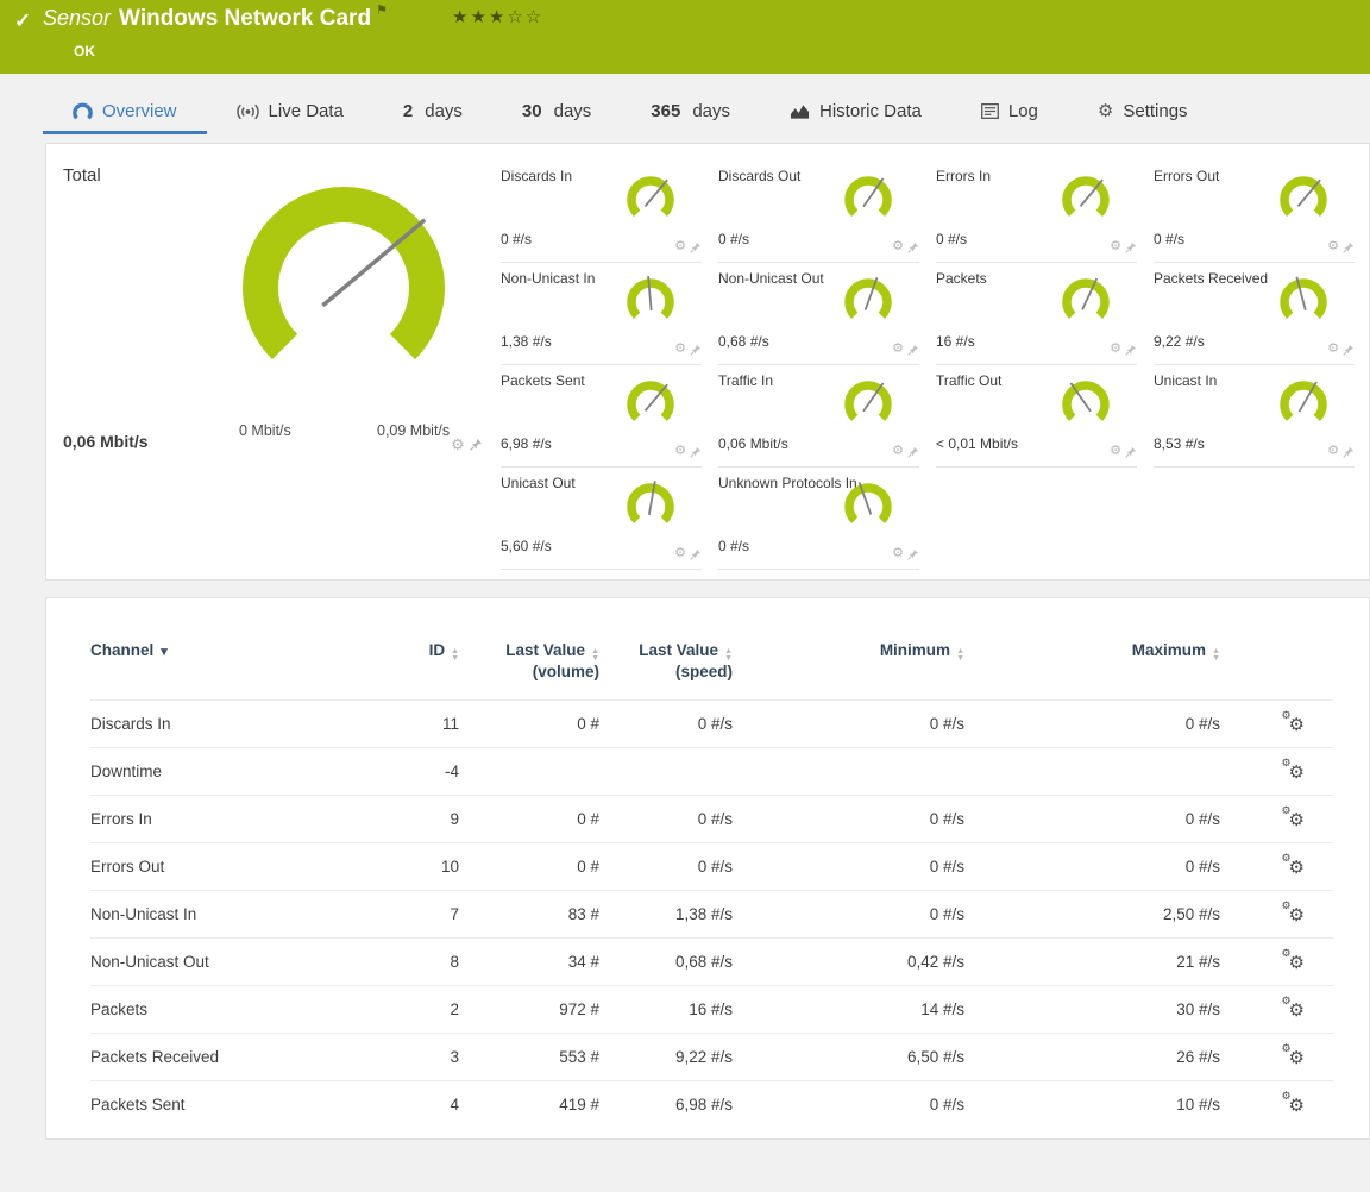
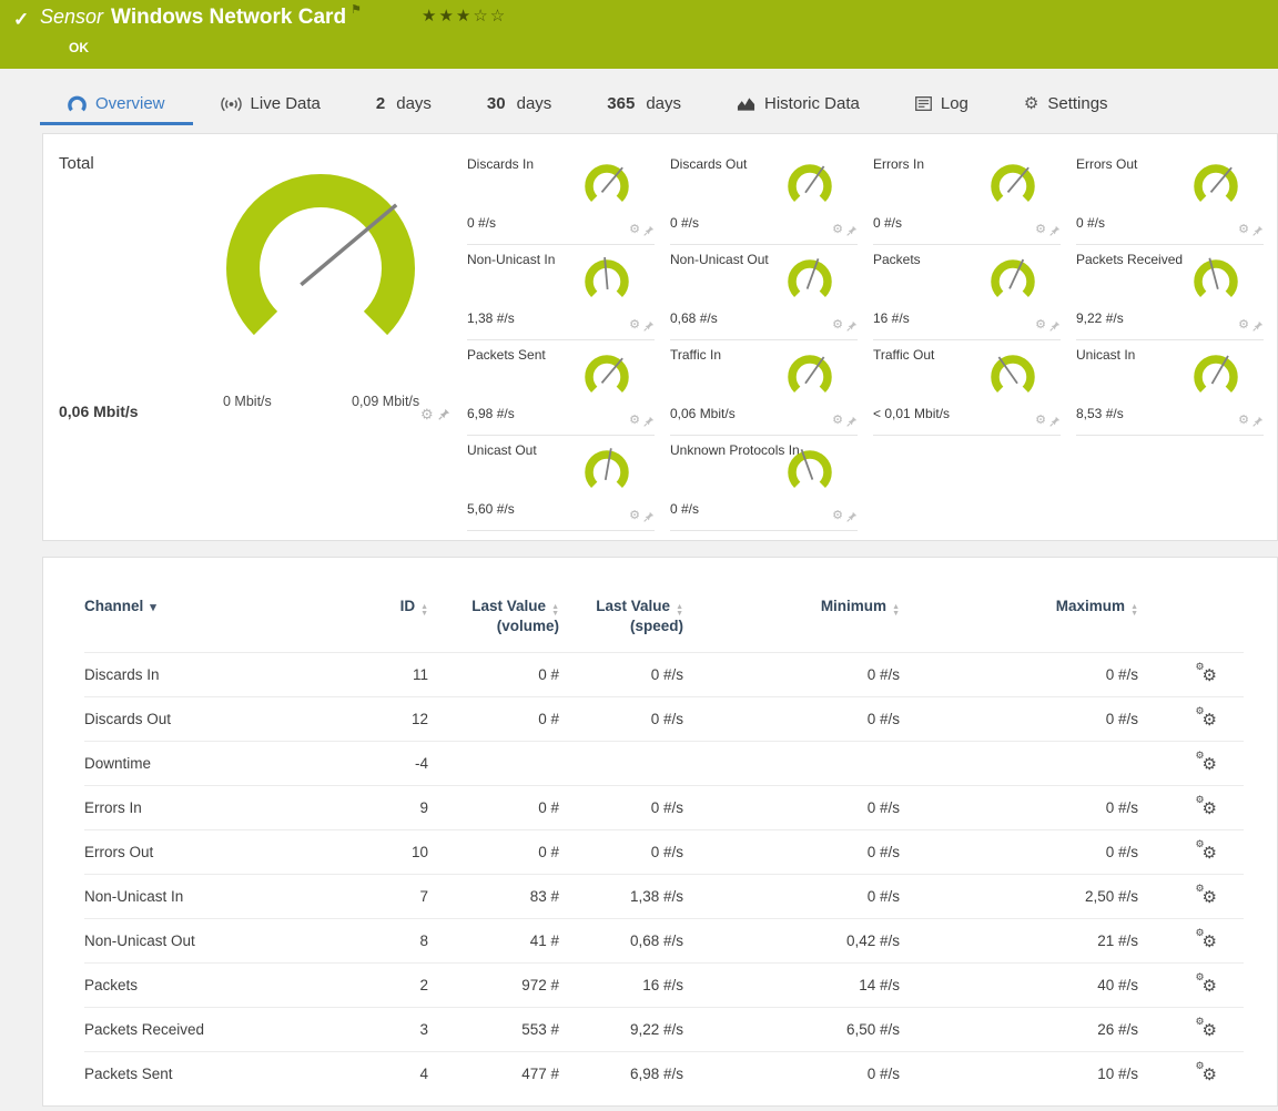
  ✓
  Sensor Windows Network Card ⚑
  ★★★☆☆
  OK
  Overview
  Live Data
  2
  days
  30
  days
  365
  days
  Historic Data
  Log
  ⚙
  Settings
  Total
  0,06 Mbit/s
  0 Mbit/s
  0,09 Mbit/s
  ⚙
  Discards In
  0 #/s
  ⚙
  Discards Out
  0 #/s
  ⚙
  Errors In
  0 #/s
  ⚙
  Errors Out
  0 #/s
  ⚙
  Non-Unicast In
  1,38 #/s
  ⚙
  Non-Unicast Out
  0,68 #/s
  ⚙
  Packets
  16 #/s
  ⚙
  Packets Received
  9,22 #/s
  ⚙
  Packets Sent
  6,98 #/s
  ⚙
  Traffic In
  0,06 Mbit/s
  ⚙
  Traffic Out
  < 0,01 Mbit/s
  ⚙
  Unicast In
  8,53 #/s
  ⚙
  Unicast Out
  5,60 #/s
  ⚙
  Unknown Protocols In
  0 #/s
  ⚙
  Channel ▾	ID	Last Value (volume)	Last Value (speed)	Minimum	Maximum
  Discards In	11	0 #	0 #/s	0 #/s	0 #/s	⚙⚙
+ Discards Out	12	0 #	0 #/s	0 #/s	0 #/s	⚙⚙
  Downtime	-4					⚙⚙
  Errors In	9	0 #	0 #/s	0 #/s	0 #/s	⚙⚙
  Errors Out	10	0 #	0 #/s	0 #/s	0 #/s	⚙⚙
  Non-Unicast In	7	83 #	1,38 #/s	0 #/s	2,50 #/s	⚙⚙
- Non-Unicast Out	8	34 #	0,68 #/s	0,42 #/s	21 #/s	⚙⚙
+ Non-Unicast Out	8	41 #	0,68 #/s	0,42 #/s	21 #/s	⚙⚙
- Packets	2	972 #	16 #/s	14 #/s	30 #/s	⚙⚙
+ Packets	2	972 #	16 #/s	14 #/s	40 #/s	⚙⚙
  Packets Received	3	553 #	9,22 #/s	6,50 #/s	26 #/s	⚙⚙
- Packets Sent	4	419 #	6,98 #/s	0 #/s	10 #/s	⚙⚙
+ Packets Sent	4	477 #	6,98 #/s	0 #/s	10 #/s	⚙⚙
